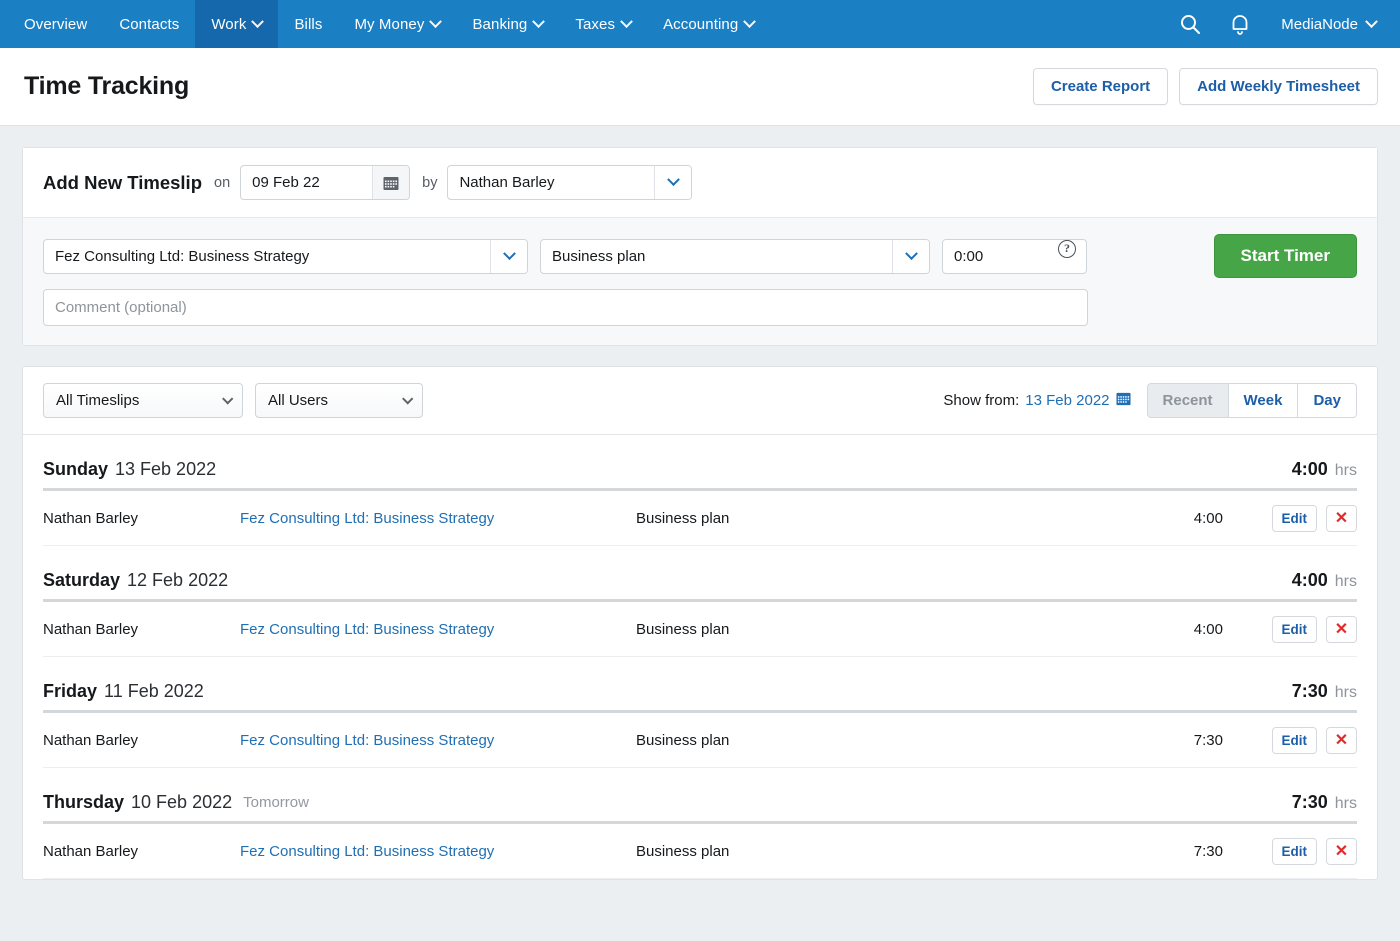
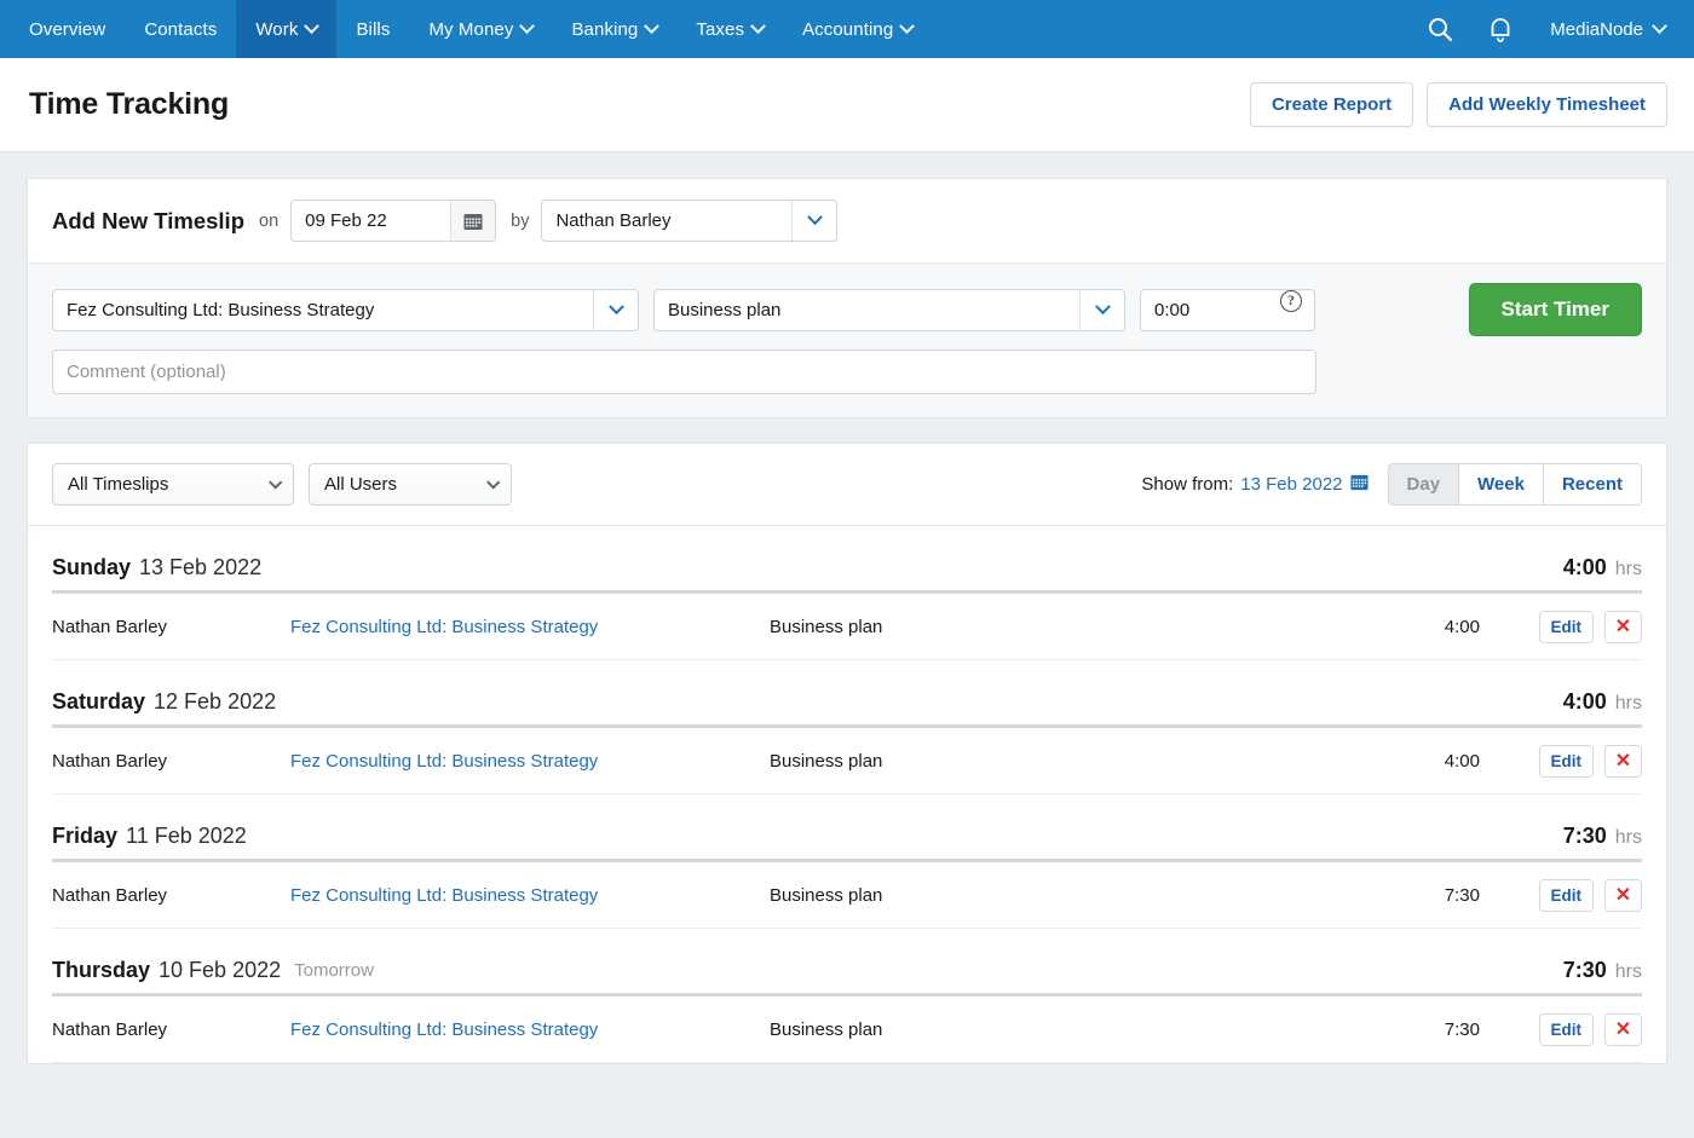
  Overview
  Contacts
  Work
  Bills
  My Money
  Banking
  Taxes
  Accounting
  MediaNode
  Time Tracking
  Create Report
  Add Weekly Timesheet
  Add New Timeslip
  on
  09 Feb 22
  by
  Nathan Barley
  Fez Consulting Ltd: Business Strategy
  Business plan
  0:00
  ?
  Start Timer
  Comment (optional)
  All Timeslips
  All Users
  Show from:
  13 Feb 2022
- Recent
+ Day
  Week
- Day
+ Recent
  Sunday
  13 Feb 2022
  4:00 hrs
  Nathan Barley
  Fez Consulting Ltd: Business Strategy
  Business plan
  4:00
  Edit
  ✕
  Saturday
  12 Feb 2022
  4:00 hrs
  Nathan Barley
  Fez Consulting Ltd: Business Strategy
  Business plan
  4:00
  Edit
  ✕
  Friday
  11 Feb 2022
  7:30 hrs
  Nathan Barley
  Fez Consulting Ltd: Business Strategy
  Business plan
  7:30
  Edit
  ✕
  Thursday
  10 Feb 2022
  Tomorrow
  7:30 hrs
  Nathan Barley
  Fez Consulting Ltd: Business Strategy
  Business plan
  7:30
  Edit
  ✕
